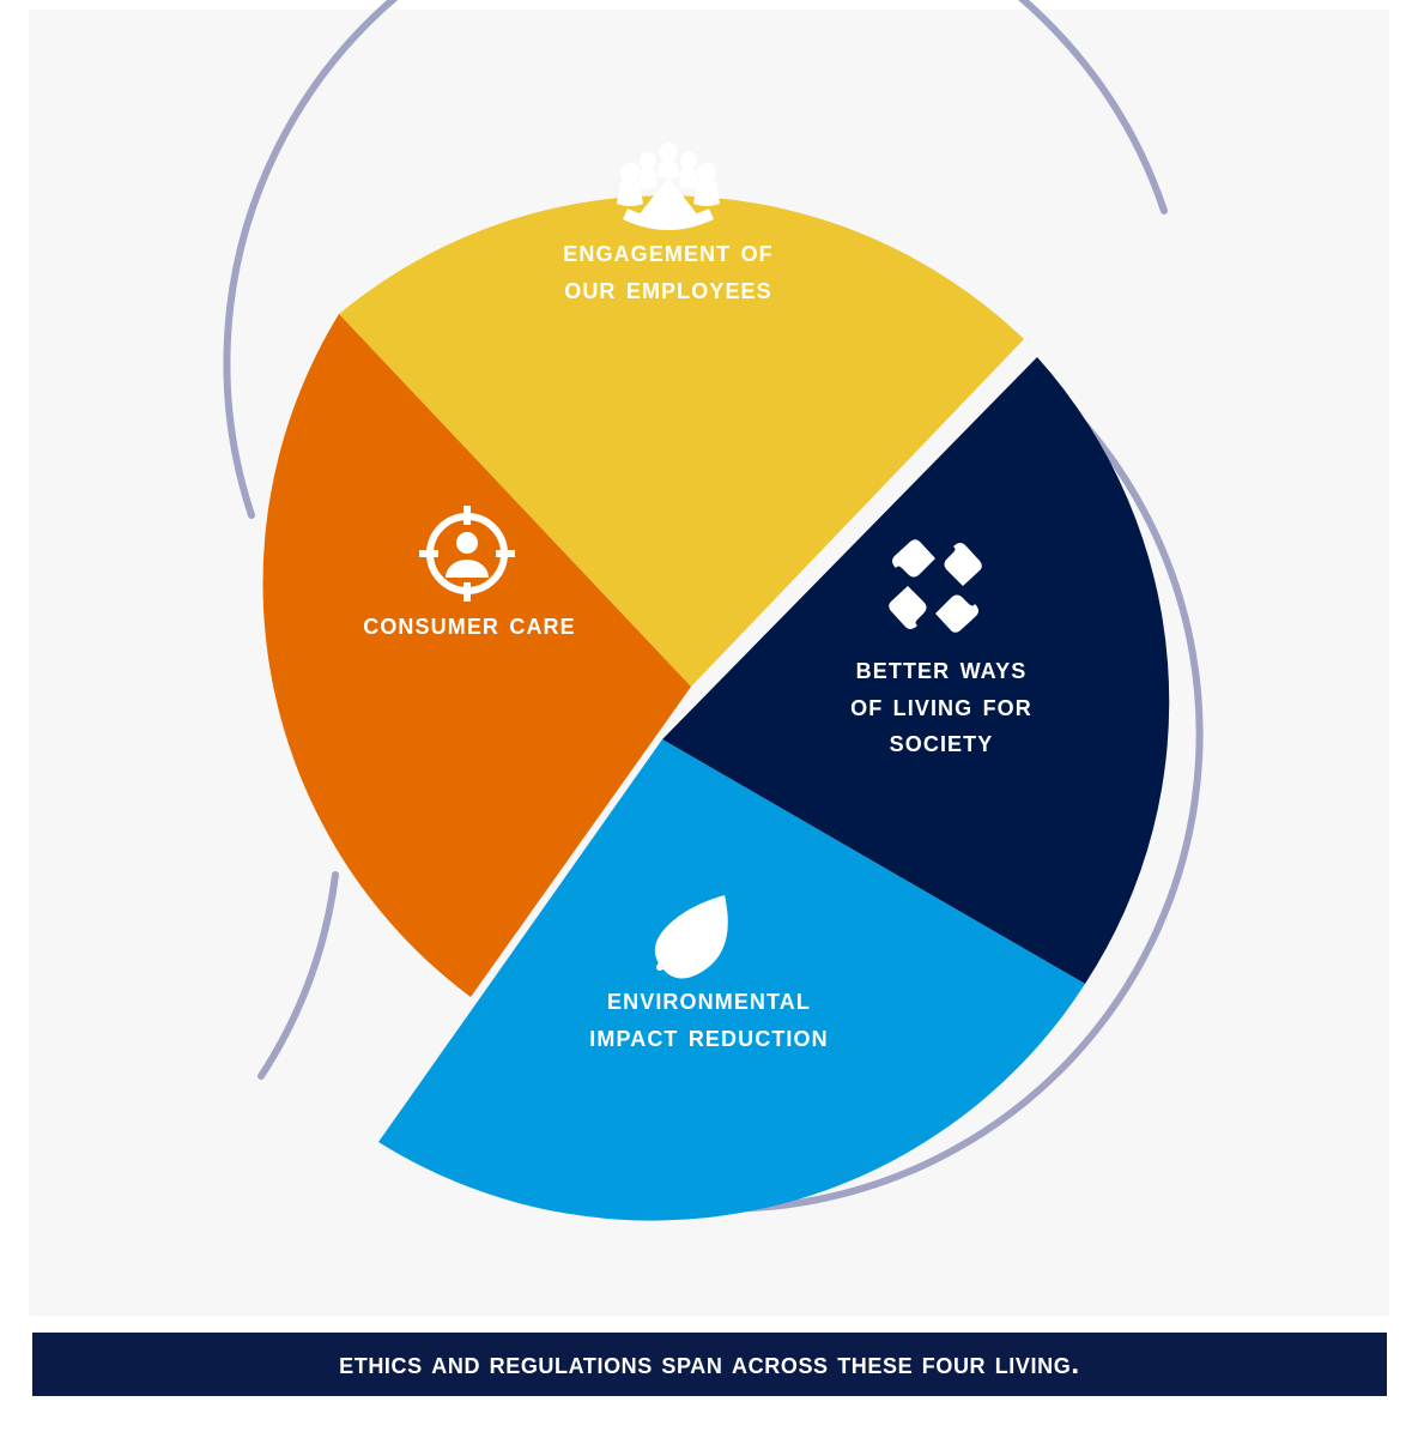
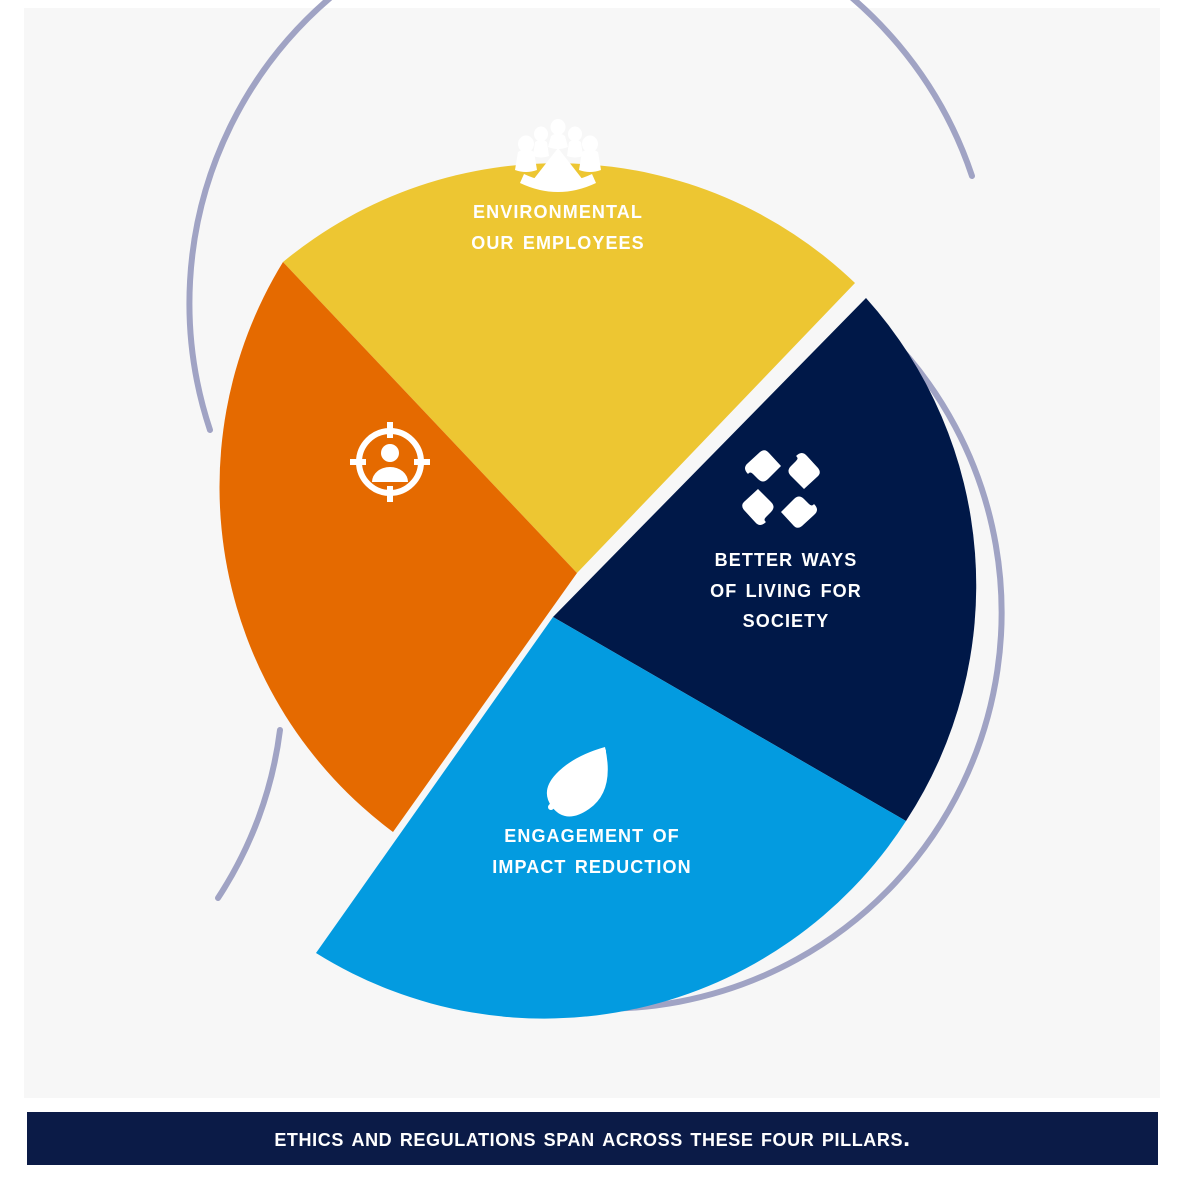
- engagement of
+ environmental
  our employees
- consumer care
  better ways
  of living for
  society
- environmental
+ engagement of
  impact reduction
- ethics and regulations span across these four living.
+ ethics and regulations span across these four pillars.
